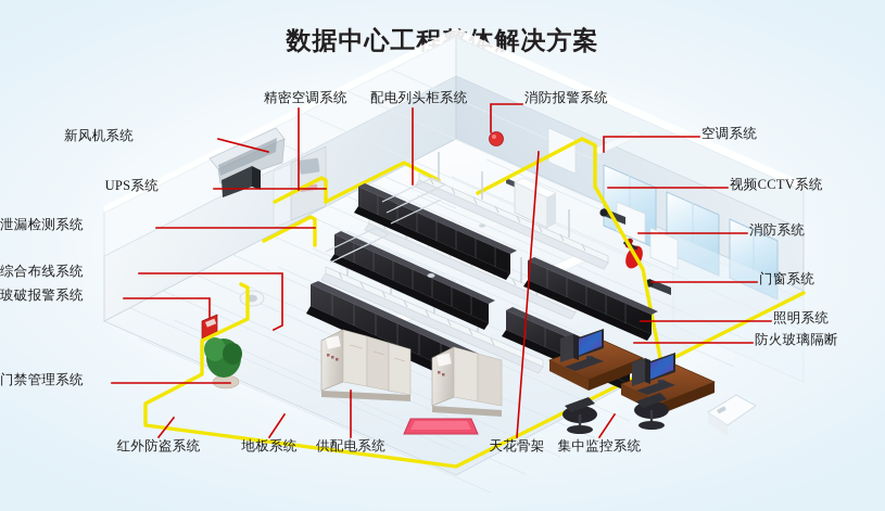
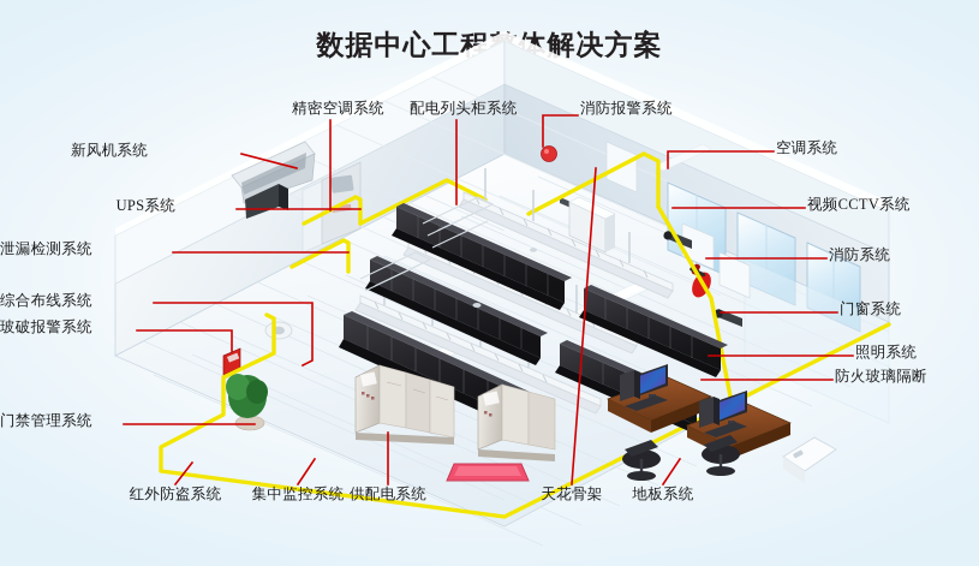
  数据中心工程解决方案
  精密空调系统
  配电列头柜系统
  消防报警系统
  新风机系统
  UPS系统
  泄漏检测系统
  综合布线系统
  玻破报警系统
  门禁管理系统
  空调系统
  视频CCTV系统
  消防系统
  门窗系统
  照明系统
  防火玻璃隔断
  红外防盗系统
- 地板系统
+ 集中监控系统
  供配电系统
  天花骨架
- 集中监控系统
+ 地板系统
